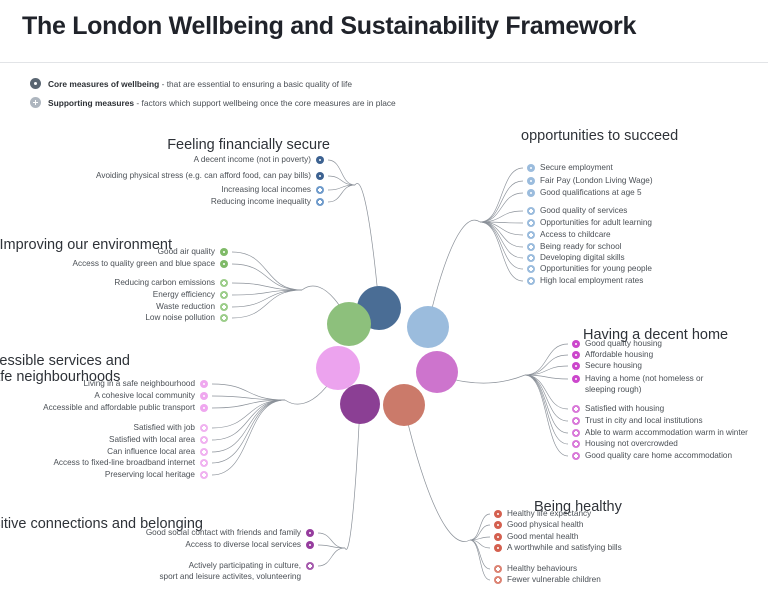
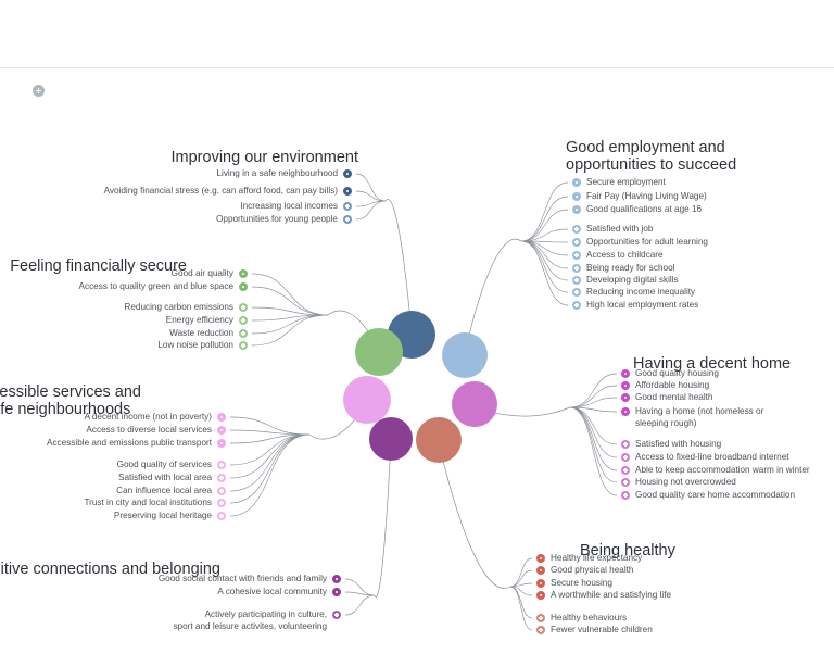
- The London Wellbeing and Sustainability Framework
- Core measures of wellbeing - that are essential to ensuring a basic quality of life
- Supporting measures - factors which support wellbeing once the core measures are in place
- Feeling financially secure
+ Improving our environment
- A decent income (not in poverty)
+ Living in a safe neighbourhood
- Avoiding physical stress (e.g. can afford food, can pay bills)
+ Avoiding financial stress (e.g. can afford food, can pay bills)
  Increasing local incomes
- Reducing income inequality
+ Opportunities for young people
+ Good employment and
  opportunities to succeed
  Secure employment
- Fair Pay (London Living Wage)
+ Fair Pay (Having Living Wage)
- Good qualifications at age 5
+ Good qualifications at age 16
- Good quality of services
+ Satisfied with job
  Opportunities for adult learning
  Access to childcare
  Being ready for school
  Developing digital skills
- Opportunities for young people
+ Reducing income inequality
  High local employment rates
- Improving our environment
+ Feeling financially secure
  Good air quality
  Access to quality green and blue space
  Reducing carbon emissions
  Energy efficiency
  Waste reduction
  Low noise pollution
  Having a decent home
  Good quality housing
  Affordable housing
- Secure housing
+ Good mental health
  Having a home (not homeless or
  sleeping rough)
  Satisfied with housing
- Trust in city and local institutions
+ Access to fixed-line broadband internet
- Able to warm accommodation warm in winter
+ Able to keep accommodation warm in winter
  Housing not overcrowded
  Good quality care home accommodation
  essible services and
  fe neighbourhoods
- Living in a safe neighbourhood
+ A decent income (not in poverty)
- A cohesive local community
+ Access to diverse local services
- Accessible and affordable public transport
+ Accessible and emissions public transport
- Satisfied with job
+ Good quality of services
  Satisfied with local area
  Can influence local area
- Access to fixed-line broadband internet
+ Trust in city and local institutions
  Preserving local heritage
  Being healthy
  Healthy life expectancy
  Good physical health
- Good mental health
+ Secure housing
- A worthwhile and satisfying bills
+ A worthwhile and satisfying life
  Healthy behaviours
  Fewer vulnerable children
  itive connections and belonging
  Good social contact with friends and family
- Access to diverse local services
+ A cohesive local community
  Actively participating in culture,
  sport and leisure activites, volunteering
